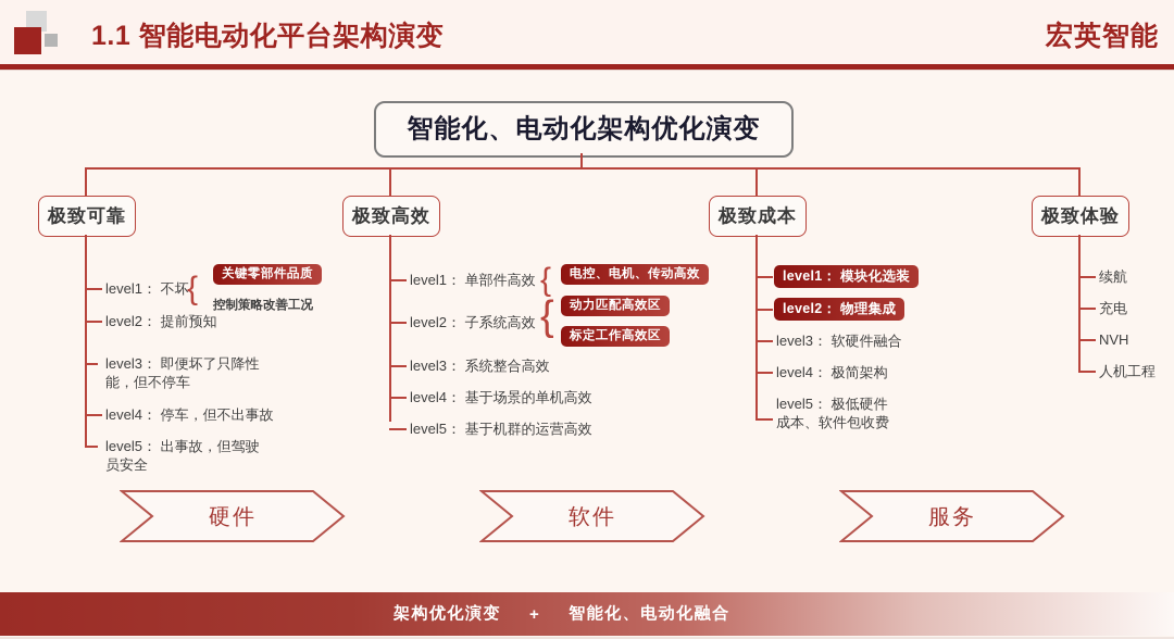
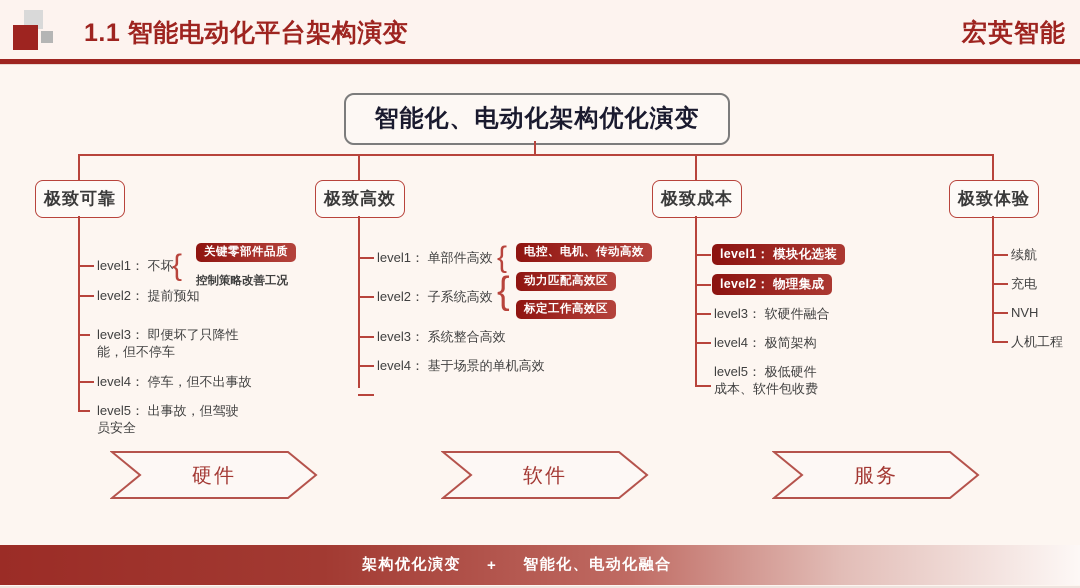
  1.1 智能电动化平台架构演变
  宏英智能
  智能化、电动化架构优化演变
  极致可靠
  极致高效
  极致成本
  极致体验
  level1： 不坏
  level2： 提前预知
  level3： 即便坏了只降性
  能，但不停车
  level4： 停车，但不出事故
  level5： 出事故，但驾驶
  员安全
  {
  关键零部件品质
  控制策略改善工况
  level1： 单部件高效
  level2： 子系统高效
  level3： 系统整合高效
  level4： 基于场景的单机高效
- level5： 基于机群的运营高效
  {
  电控、电机、传动高效
  {
  动力匹配高效区
  标定工作高效区
  level1： 模块化选装
  level2： 物理集成
  level3： 软硬件融合
  level4： 极简架构
  level5： 极低硬件
  成本、软件包收费
  续航
  充电
  NVH
  人机工程
  硬件
  软件
  服务
  架构优化演变
  +
  智能化、电动化融合
